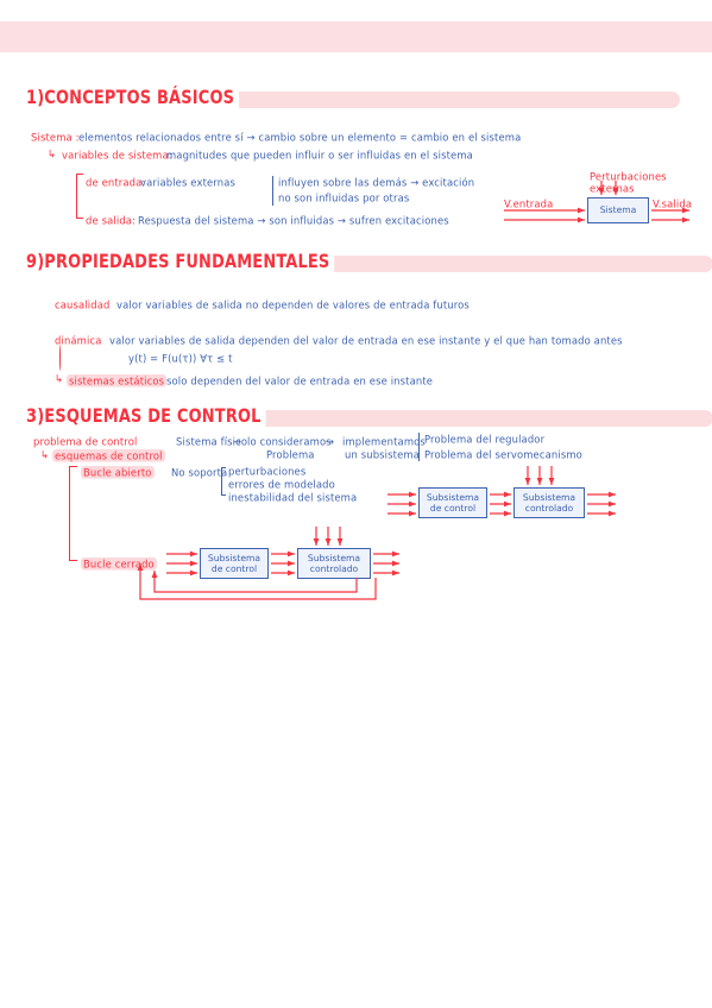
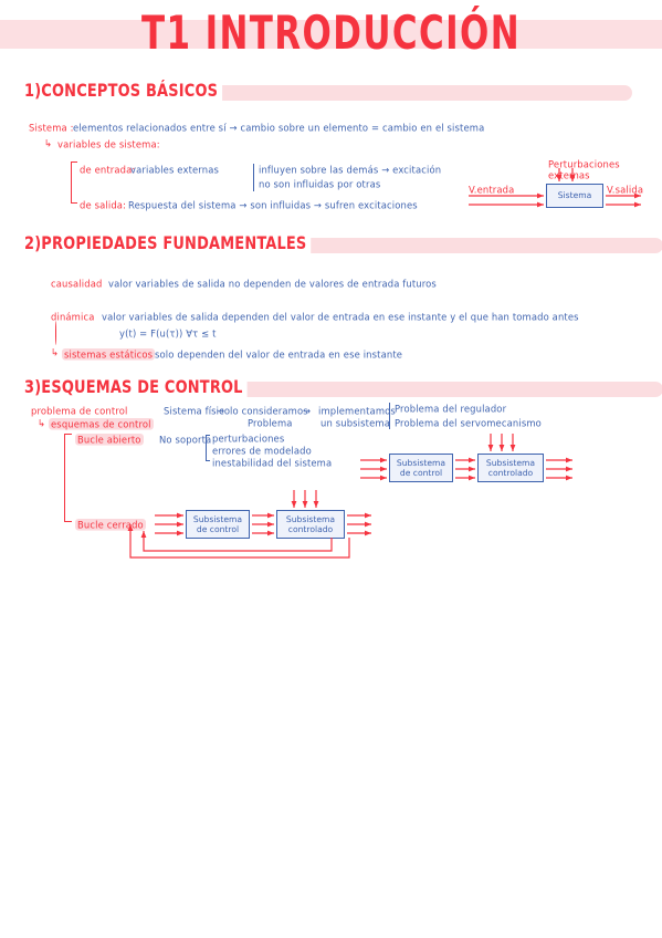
+ T1 INTRODUCCIÓN
  1)CONCEPTOS BÁSICOS
  Sistema :
  elementos relacionados entre sí → cambio sobre un elemento = cambio en el sistema
  ↳
  variables de sistema:
- magnitudes que pueden influir o ser influidas en el sistema
  de entrada:
  variables externas
  influyen sobre las demás → excitación
  no son influidas por otras
  de salida:
  Respuesta del sistema → son influidas → sufren excitaciones
  Perturbaciones
  externas
  Sistema
  V.entrada
  V.salida
- 9)PROPIEDADES FUNDAMENTALES
+ 2)PROPIEDADES FUNDAMENTALES
  causalidad
  valor variables de salida no dependen de valores de entrada futuros
  dinámica
  valor variables de salida dependen del valor de entrada en ese instante y el que han tomado antes
  y(t) = F(u(τ)) ∀τ ≤ t
  ↳
  sistemas estáticos
  solo dependen del valor de entrada en ese instante
  3)ESQUEMAS DE CONTROL
  problema de control
  ↳
  esquemas de control
  Bucle abierto
  Bucle cerrado
  Sistema físico
  →
  lo consideramos
  Problema
  →
  implementamos
  un subsistema
  Problema del regulador
  Problema del servomecanismo
  No soporta
  perturbaciones
  errores de modelado
  inestabilidad del sistema
  Subsistema
  de control
  Subsistema
  controlado
  Subsistema
  de control
  Subsistema
  controlado
